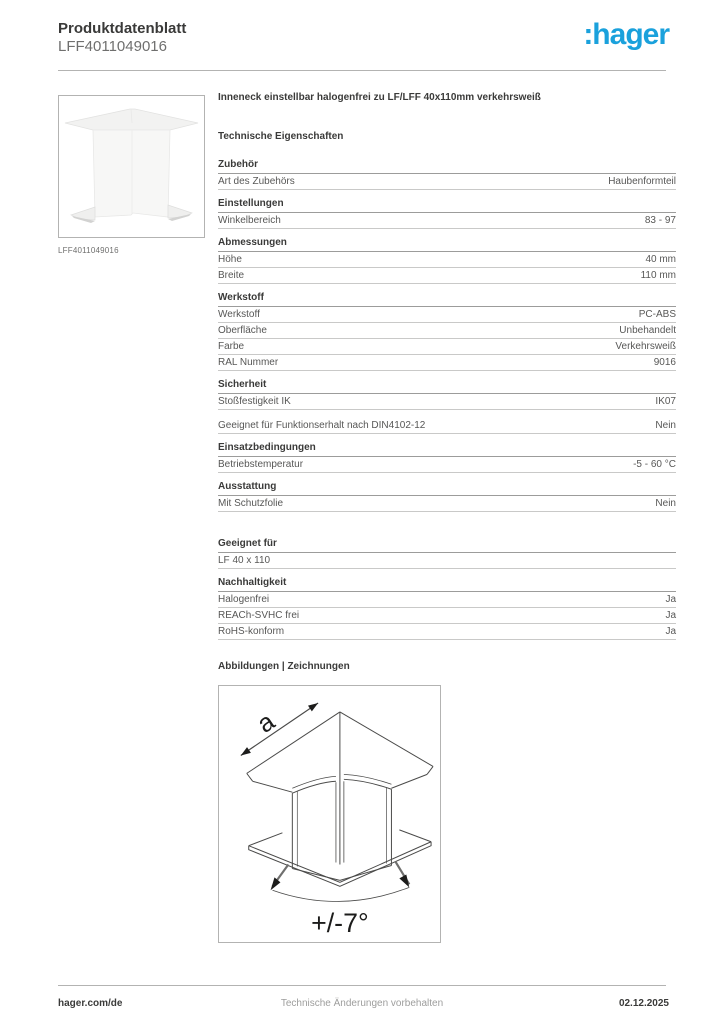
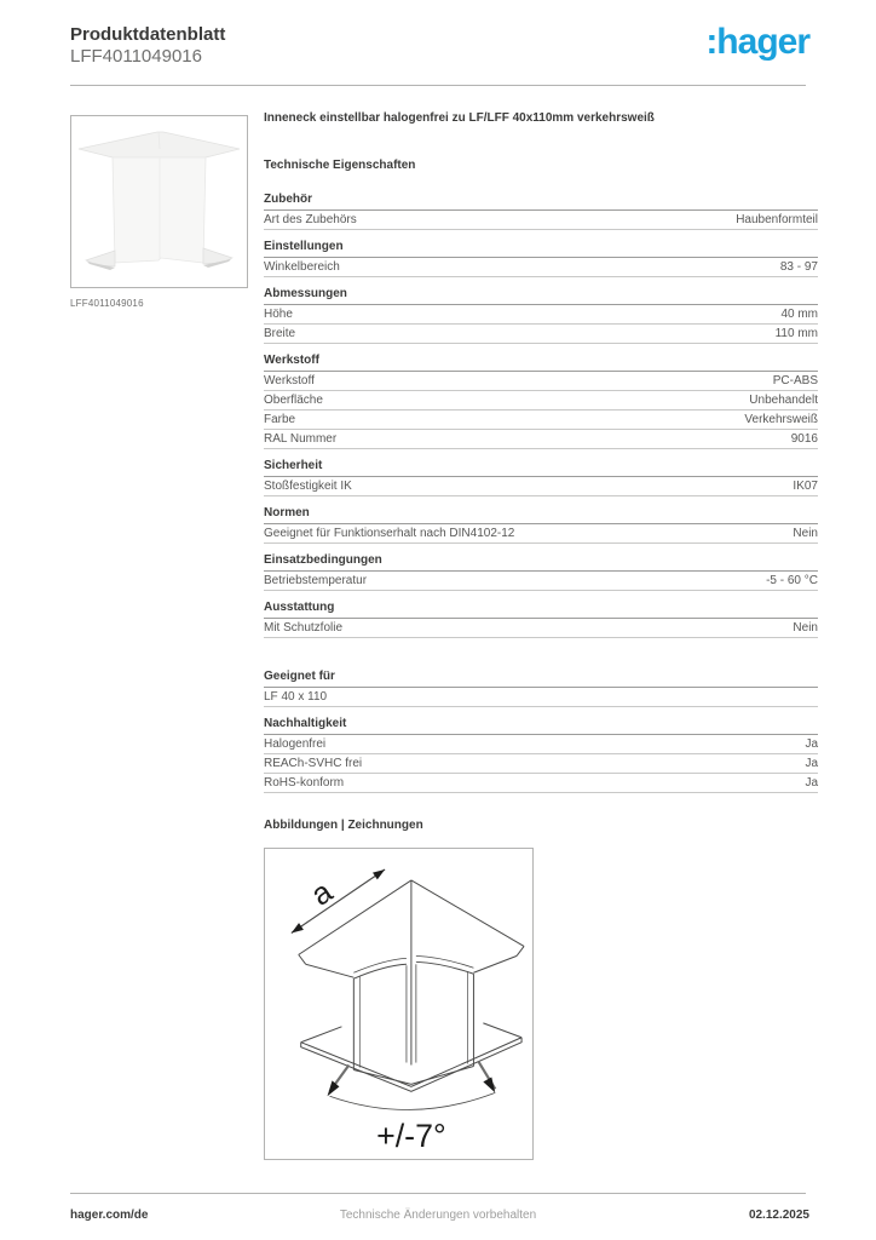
  Produktdatenblatt
  LFF4011049016
  :hager
  LFF4011049016
  Inneneck einstellbar halogenfrei zu LF/LFF 40x110mm verkehrsweiß
  Technische Eigenschaften
  Zubehör
  Art des Zubehörs
  Haubenformteil
  Einstellungen
  Winkelbereich
  83 - 97
  Abmessungen
  Höhe
  40 mm
  Breite
  110 mm
  Werkstoff
  Werkstoff
  PC-ABS
  Oberfläche
  Unbehandelt
  Farbe
  Verkehrsweiß
  RAL Nummer
  9016
  Sicherheit
  Stoßfestigkeit IK
  IK07
+ Normen
  Geeignet für Funktionserhalt nach DIN4102-12
  Nein
  Einsatzbedingungen
  Betriebstemperatur
  -5 - 60 °C
  Ausstattung
  Mit Schutzfolie
  Nein
  Geeignet für
  LF 40 x 110
  Nachhaltigkeit
  Halogenfrei
  Ja
  REACh-SVHC frei
  Ja
  RoHS-konform
  Ja
  Abbildungen | Zeichnungen
  +/-7°
  hager.com/de
  Technische Änderungen vorbehalten
  02.12.2025
